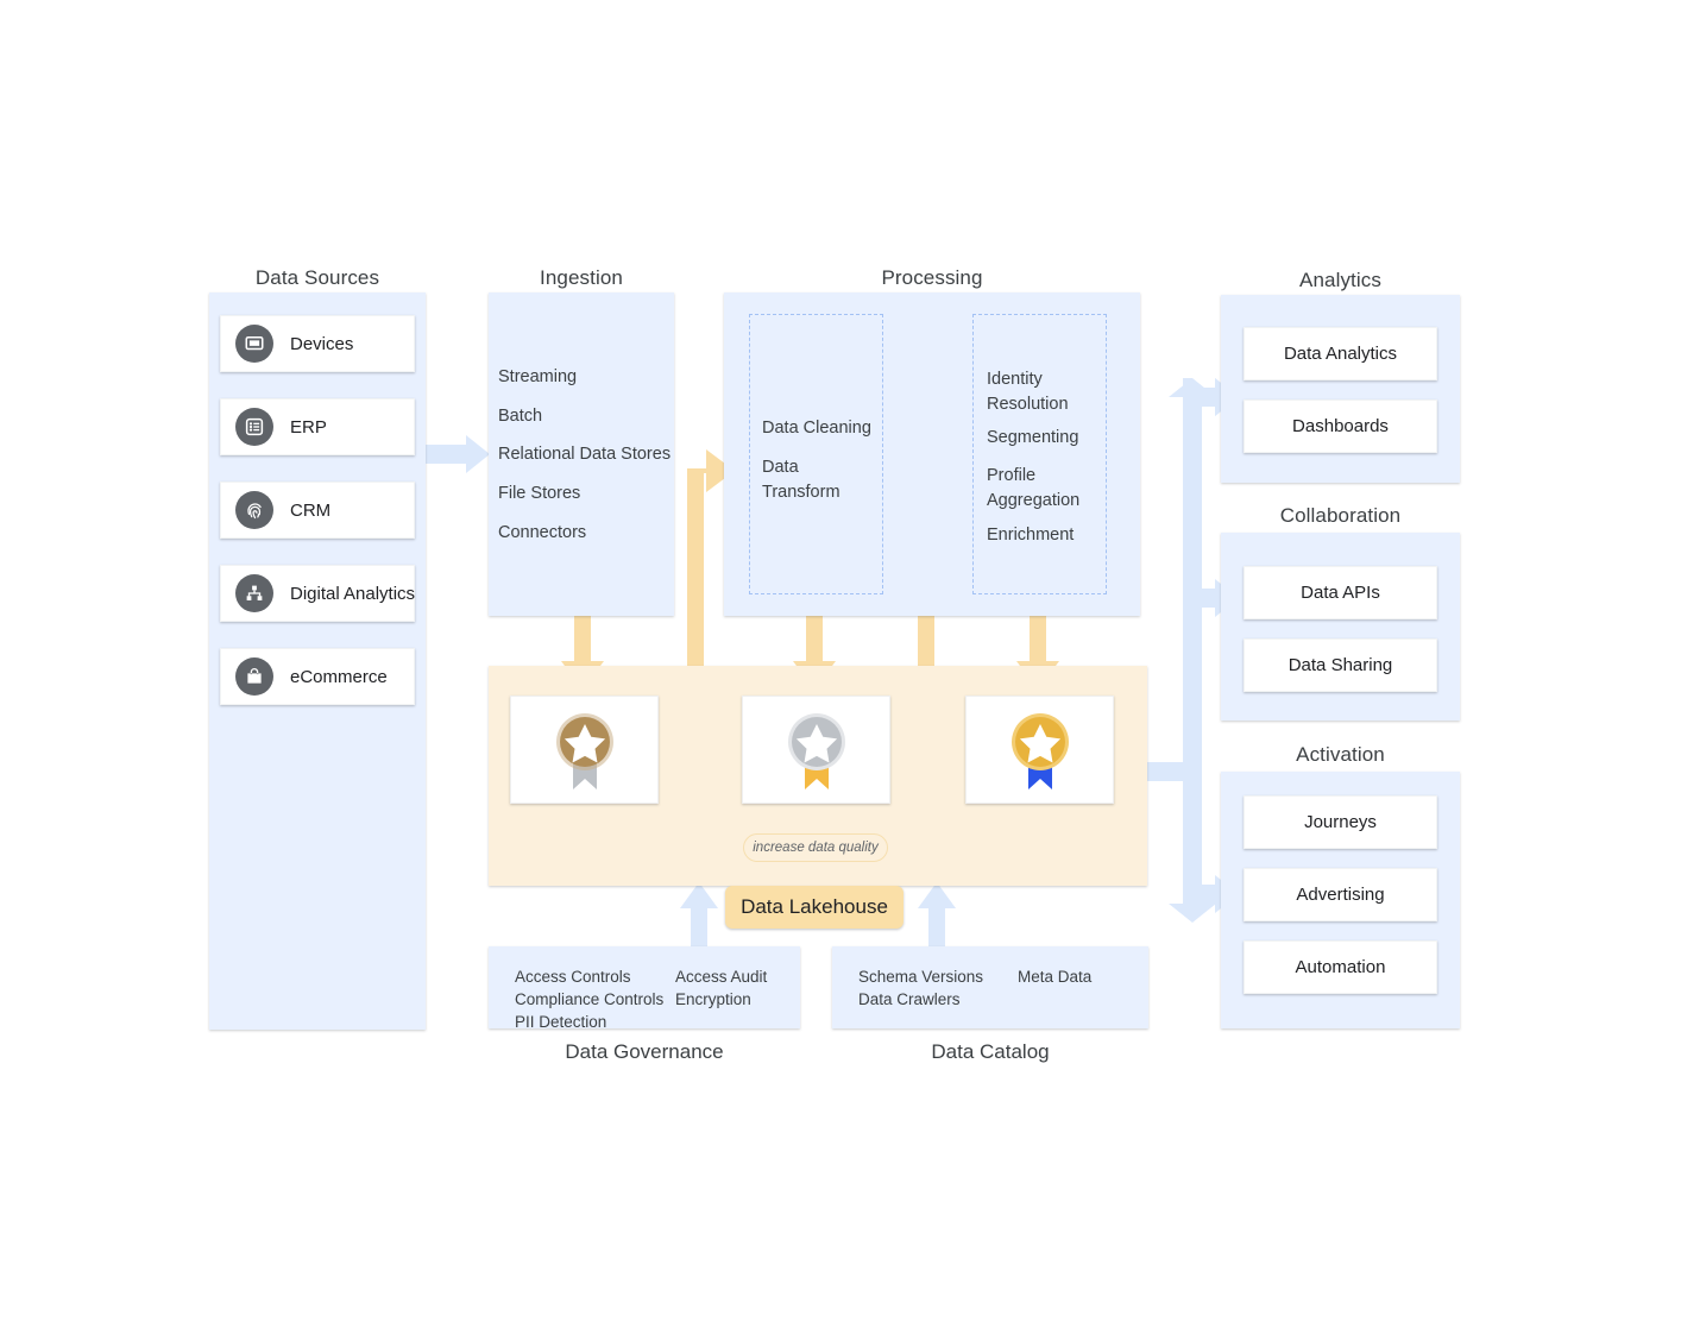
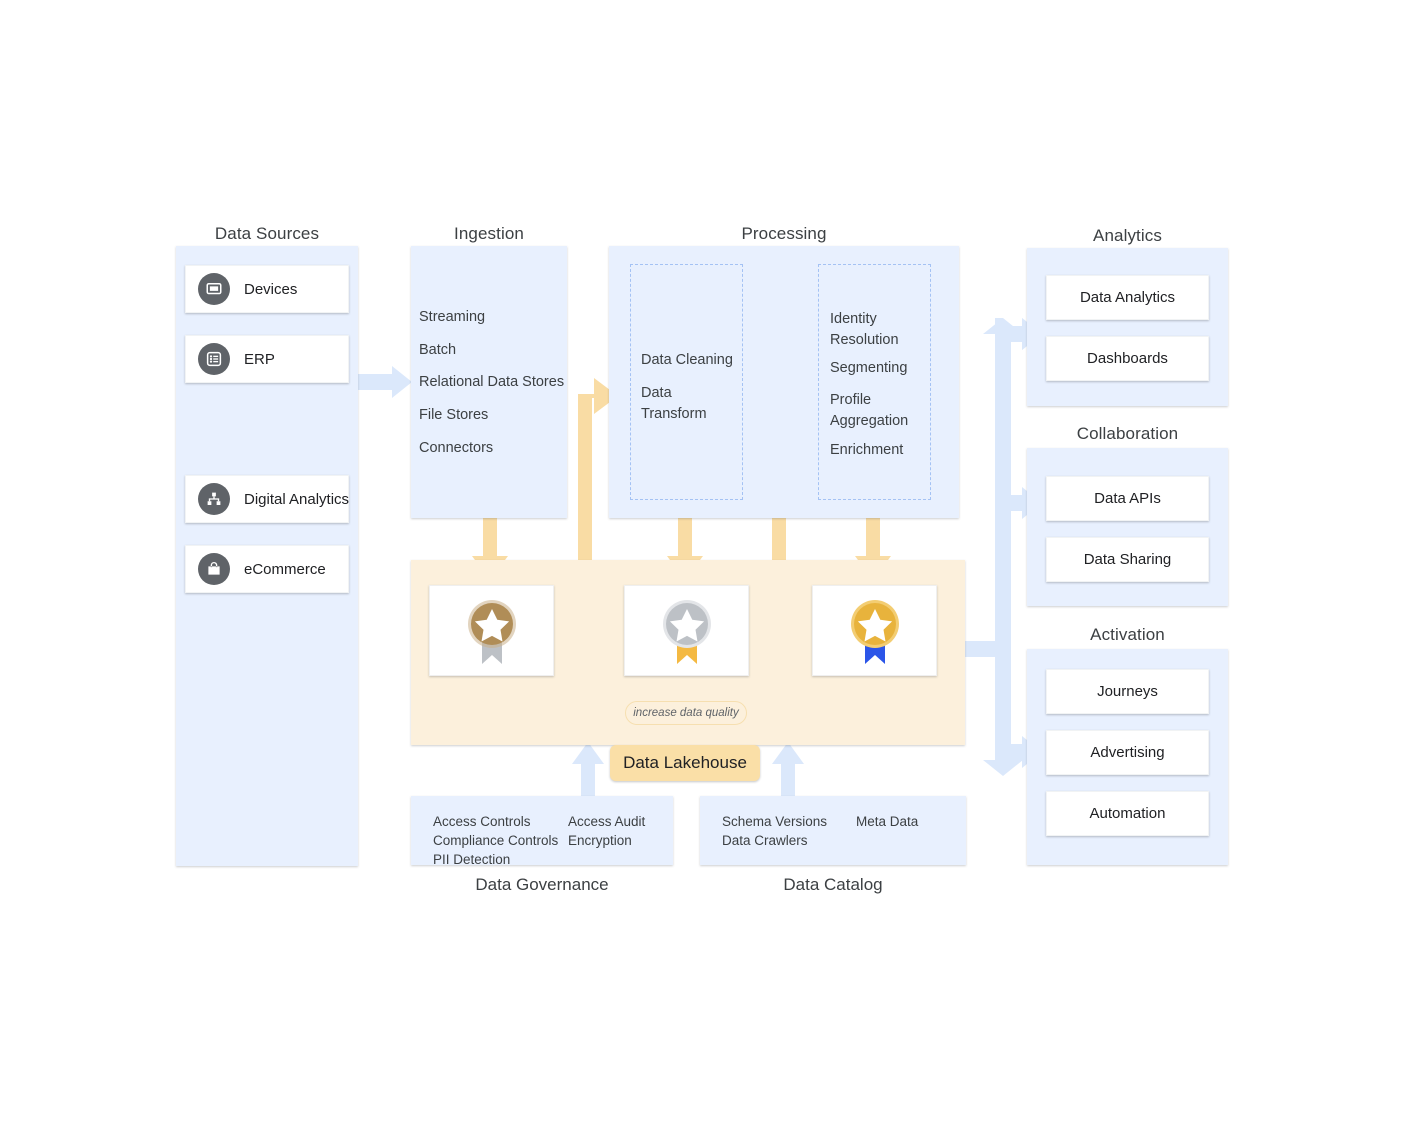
  Data Sources
  Devices
  ERP
- CRM
  Digital Analytics
  eCommerce
  Ingestion
  Streaming
  Batch
  Relational Data Stores
  File Stores
  Connectors
  Processing
  Data Cleaning
  Data Transform
  Identity Resolution
  Segmenting
  Profile Aggregation
  Enrichment
  increase data quality
  Data Lakehouse
  Access Controls
  Compliance Controls
  PII Detection
  Access Audit
  Encryption
  Data Governance
  Schema Versions
  Data Crawlers
  Meta Data
  Data Catalog
  Analytics
  Data Analytics
  Dashboards
  Collaboration
  Data APIs
  Data Sharing
  Activation
  Journeys
  Advertising
  Automation
